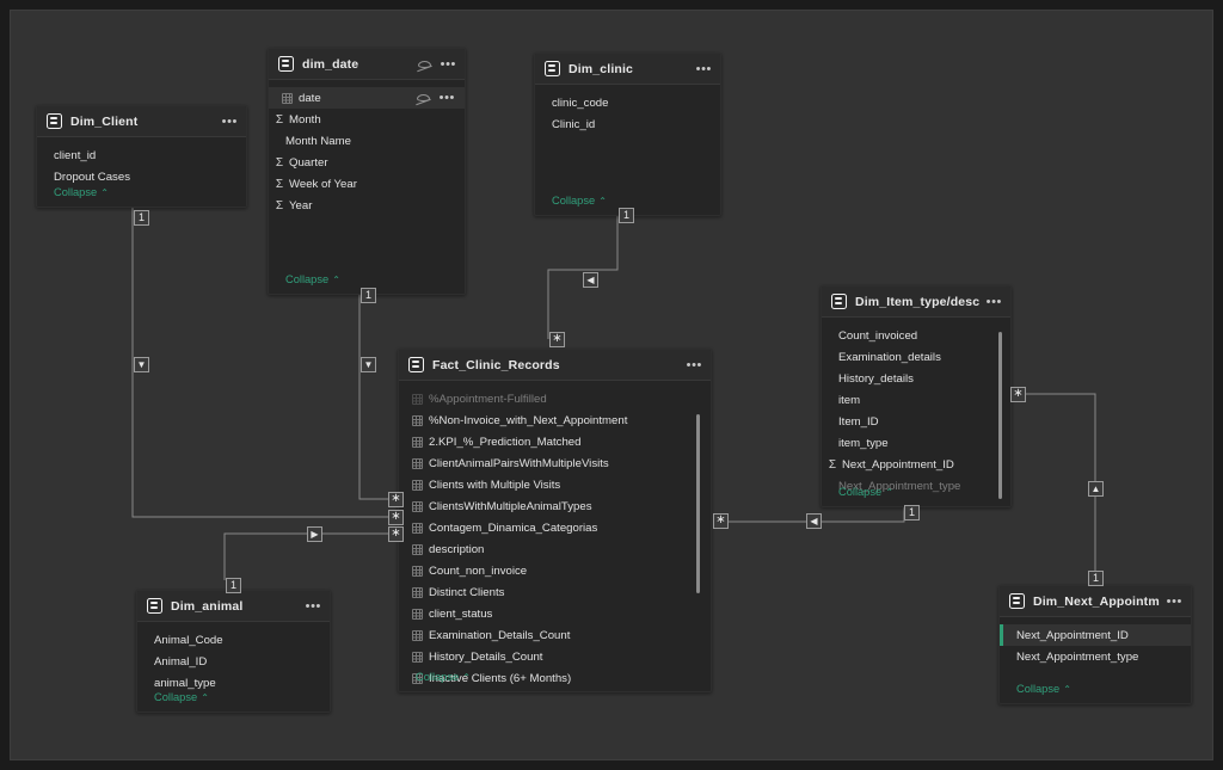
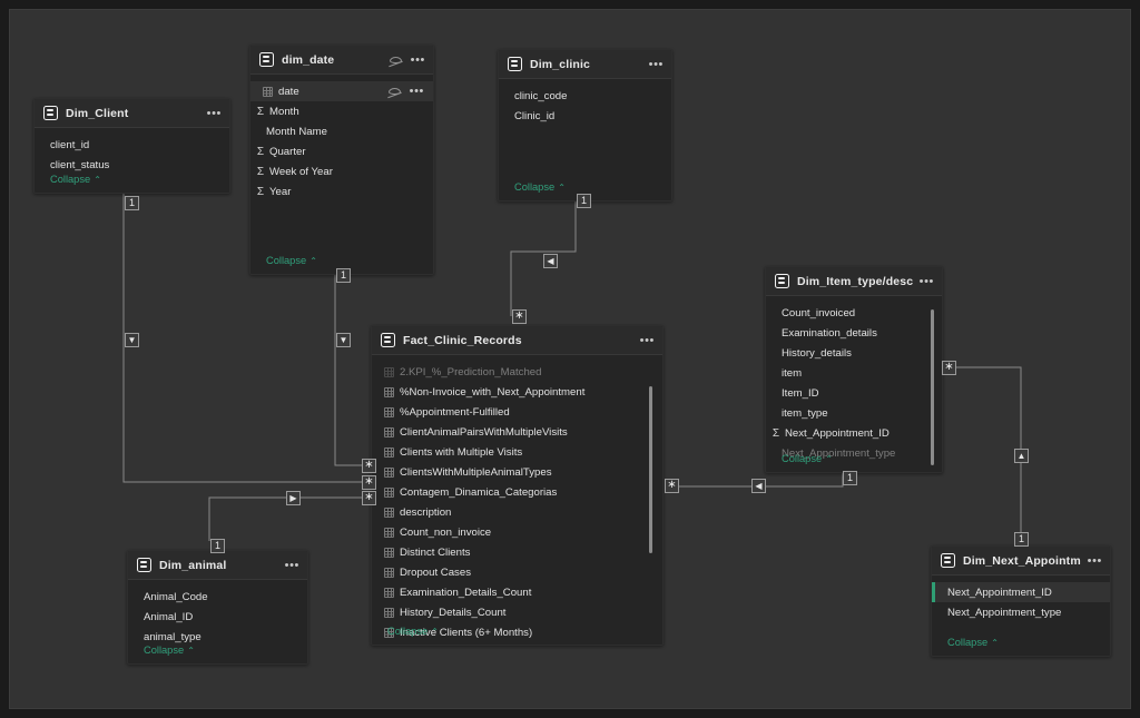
  1
  ▼
  1
  ▼
  1
  ◀
  ∗
  ∗
  ∗
  ∗
  ▶
  1
  ∗
  ◀
  1
  ∗
  ▲
  1
  Dim_Client
  •••
  client_id
- Dropout Cases
+ client_status
  Collapse ⌃
  dim_date
  •••
  date
  •••
  Σ
  Month
  Month Name
  Σ
  Quarter
  Σ
  Week of Year
  Σ
  Year
  Collapse ⌃
  Dim_clinic
  •••
  clinic_code
  Clinic_id
  Collapse ⌃
  Fact_Clinic_Records
  •••
- %Appointment-Fulfilled
+ 2.KPI_%_Prediction_Matched
  %Non-Invoice_with_Next_Appointment
- 2.KPI_%_Prediction_Matched
+ %Appointment-Fulfilled
  ClientAnimalPairsWithMultipleVisits
  Clients with Multiple Visits
  ClientsWithMultipleAnimalTypes
  Contagem_Dinamica_Categorias
  description
  Count_non_invoice
  Distinct Clients
- client_status
+ Dropout Cases
  Examination_Details_Count
  History_Details_Count
  Inactive Clients (6+ Months)
  Collapse ⌃
  Dim_Item_type/desc
  •••
  Count_invoiced
  Examination_details
  History_details
  item
  Item_ID
  item_type
  Σ
  Next_Appointment_ID
  Next_Appointment_type
  Collapse ⌃
  Dim_animal
  •••
  Animal_Code
  Animal_ID
  animal_type
  Collapse ⌃
  Dim_Next_Appointm
  •••
  Next_Appointment_ID
  Next_Appointment_type
  Collapse ⌃
